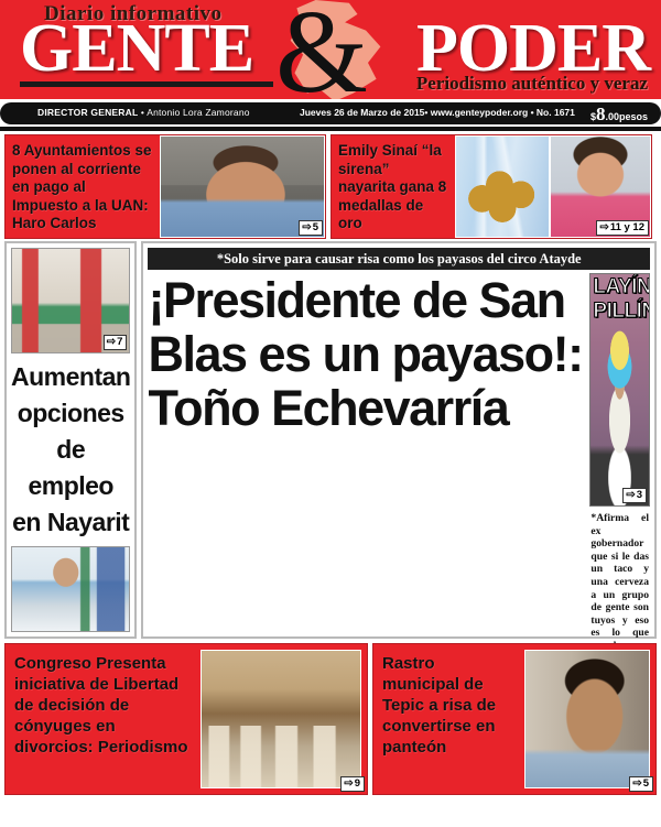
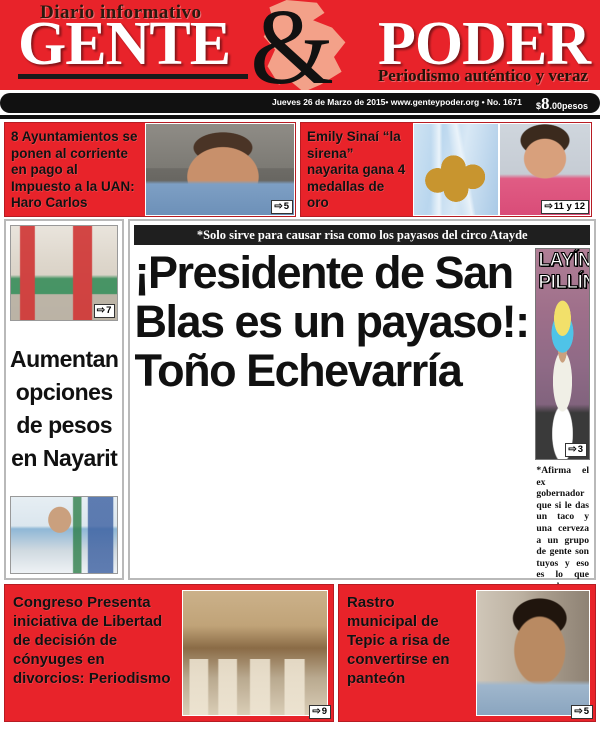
  Diario informativo
  GENTE
  &
  PODER
  Periodismo auténtico y veraz
- DIRECTOR GENERAL • Antonio Lora Zamorano
  Jueves 26 de Marzo de 2015• www.genteypoder.org • No. 1671
  $8.00pesos
  8 Ayuntamientos se ponen al corriente en pago al Impuesto a la UAN: Haro Carlos
  ⇨
  5
- Emily Sinaí “la sirena” nayarita gana 8 medallas de oro
+ Emily Sinaí “la sirena” nayarita gana 4 medallas de oro
  ⇨
  11 y 12
  ⇨
  7
- Aumentan opciones de empleo en Nayarit
+ Aumentan opciones de pesos en Nayarit
  *Solo sirve para causar risa como los payasos del circo Atayde
  ¡Presidente de San Blas es un payaso!: Toño Echevarría
  LAYÍN PILLÍN
  ⇨
  3
  Congreso Presenta iniciativa de Libertad de decisión de cónyuges en divorcios: Periodismo
  ⇨
  9
  Rastro municipal de Tepic a risa de convertirse en panteón
  ⇨
  5
